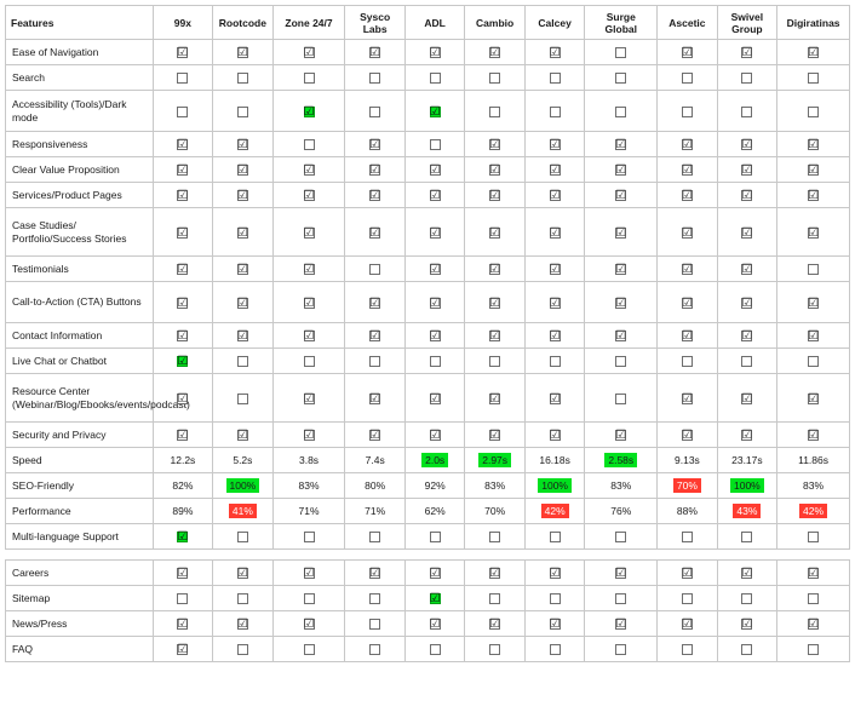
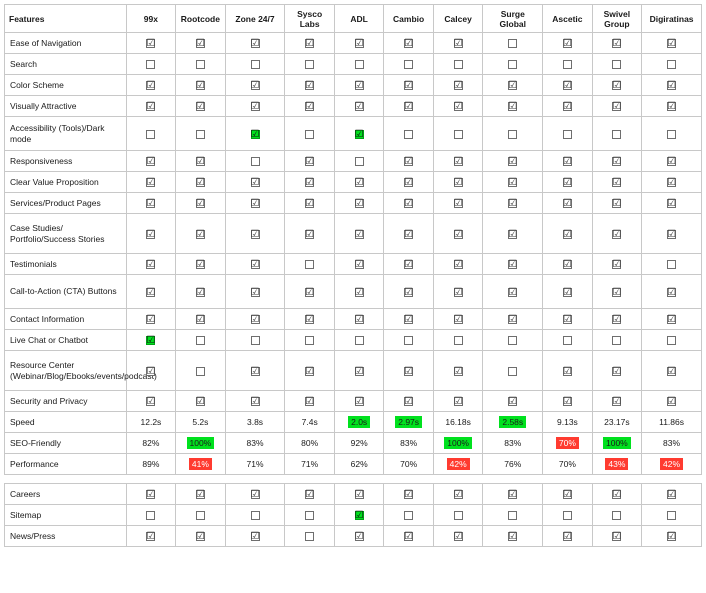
  Features	99x	Rootcode	Zone 24/7	Sysco Labs	ADL	Cambio	Calcey	Surge Global	Ascetic	Swivel Group	Digiratinas
  Ease of Navigation
  Search
+ Color Scheme
+ Visually Attractive
  Accessibility (Tools)/Dark mode
  Responsiveness
  Clear Value Proposition
  Services/Product Pages
  Case Studies/ Portfolio/Success Stories
  Testimonials
  Call-to-Action (CTA) Buttons
  Contact Information
  Live Chat or Chatbot
  Resource Center (Webinar/Blog/Ebooks/events/podca
  Security and Privacy
  Speed	12.2s	5.2s	3.8s	7.4s	2.0s	2.97s	16.18s	2.58s	9.13s	23.17s	11.86s
  SEO-Friendly	82%	100%	83%	80%	92%	83%	100%	83%	70%	100%	83%
- Performance	89%	41%	71%	71%	62%	70%	42%	76%	88%	43%	42%
+ Performance	89%	41%	71%	71%	62%	70%	42%	76%	70%	43%	42%
- Multi-language Support
  Careers
  Sitemap
  News/Press
- FAQ
